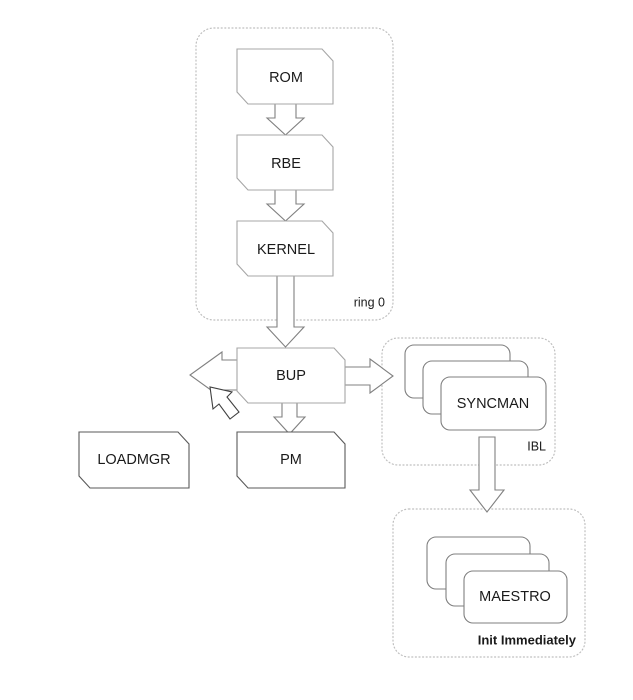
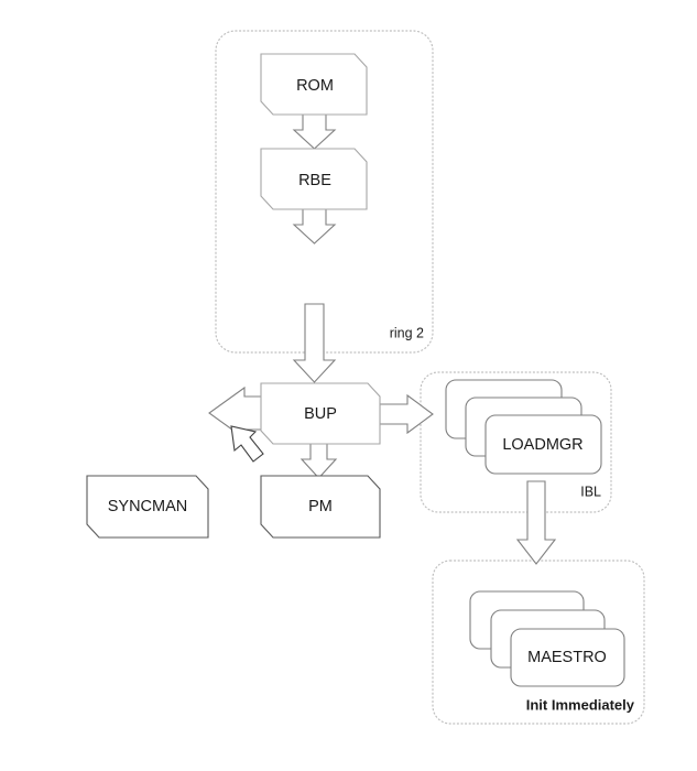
- ring 0
+ ring 2
  IBL
  Init Immediately
  ROM
  RBE
- KERNEL
  BUP
- LOADMGR
+ SYNCMAN
  PM
- SYNCMAN
+ LOADMGR
  MAESTRO
